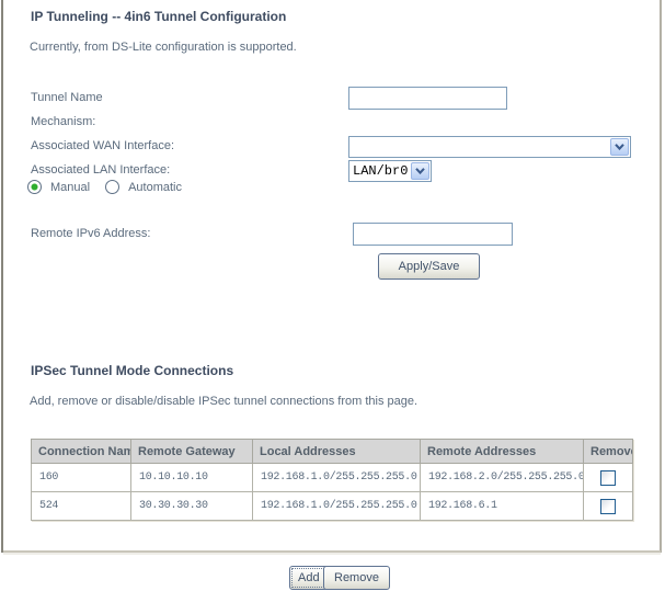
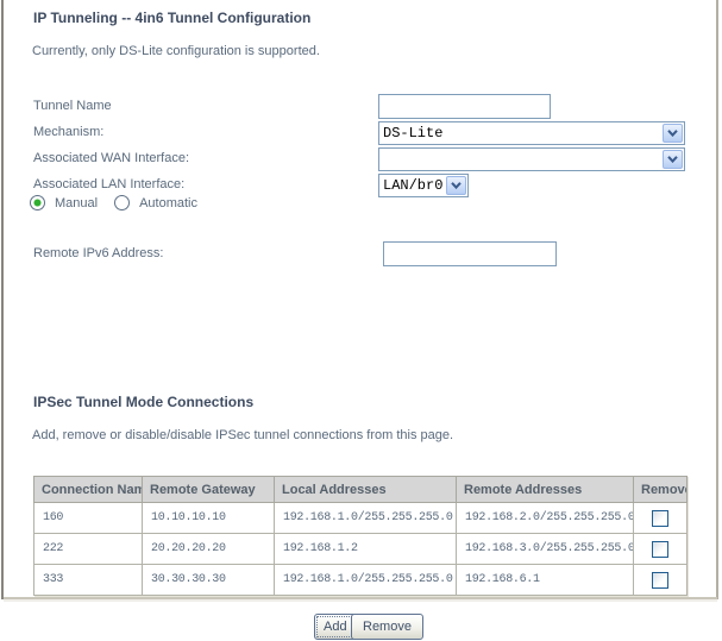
  IP Tunneling -- 4in6 Tunnel Configuration
- Currently, from DS-Lite configuration is supported.
+ Currently, only DS-Lite configuration is supported.
  Tunnel Name
  Mechanism:
+ DS-Lite
  Associated WAN Interface:
  Associated LAN Interface:
  LAN/br0
  Manual
  Automatic
  Remote IPv6 Address:
- Apply/Save
  IPSec Tunnel Mode Connections
  Add, remove or disable/disable IPSec tunnel connections from this page.
  Connection Nam	Remote Gateway	Local Addresses	Remote Addresses	Remov
  160	10.10.10.10	192.168.1.0/255.255.255.0	192.168.2.0/255.255.255.0
+ 222	20.20.20.20	192.168.1.2	192.168.3.0/255.255.255.0
- 524	30.30.30.30	192.168.1.0/255.255.255.0	192.168.6.1
+ 333	30.30.30.30	192.168.1.0/255.255.255.0	192.168.6.1
  Add
  Remove
